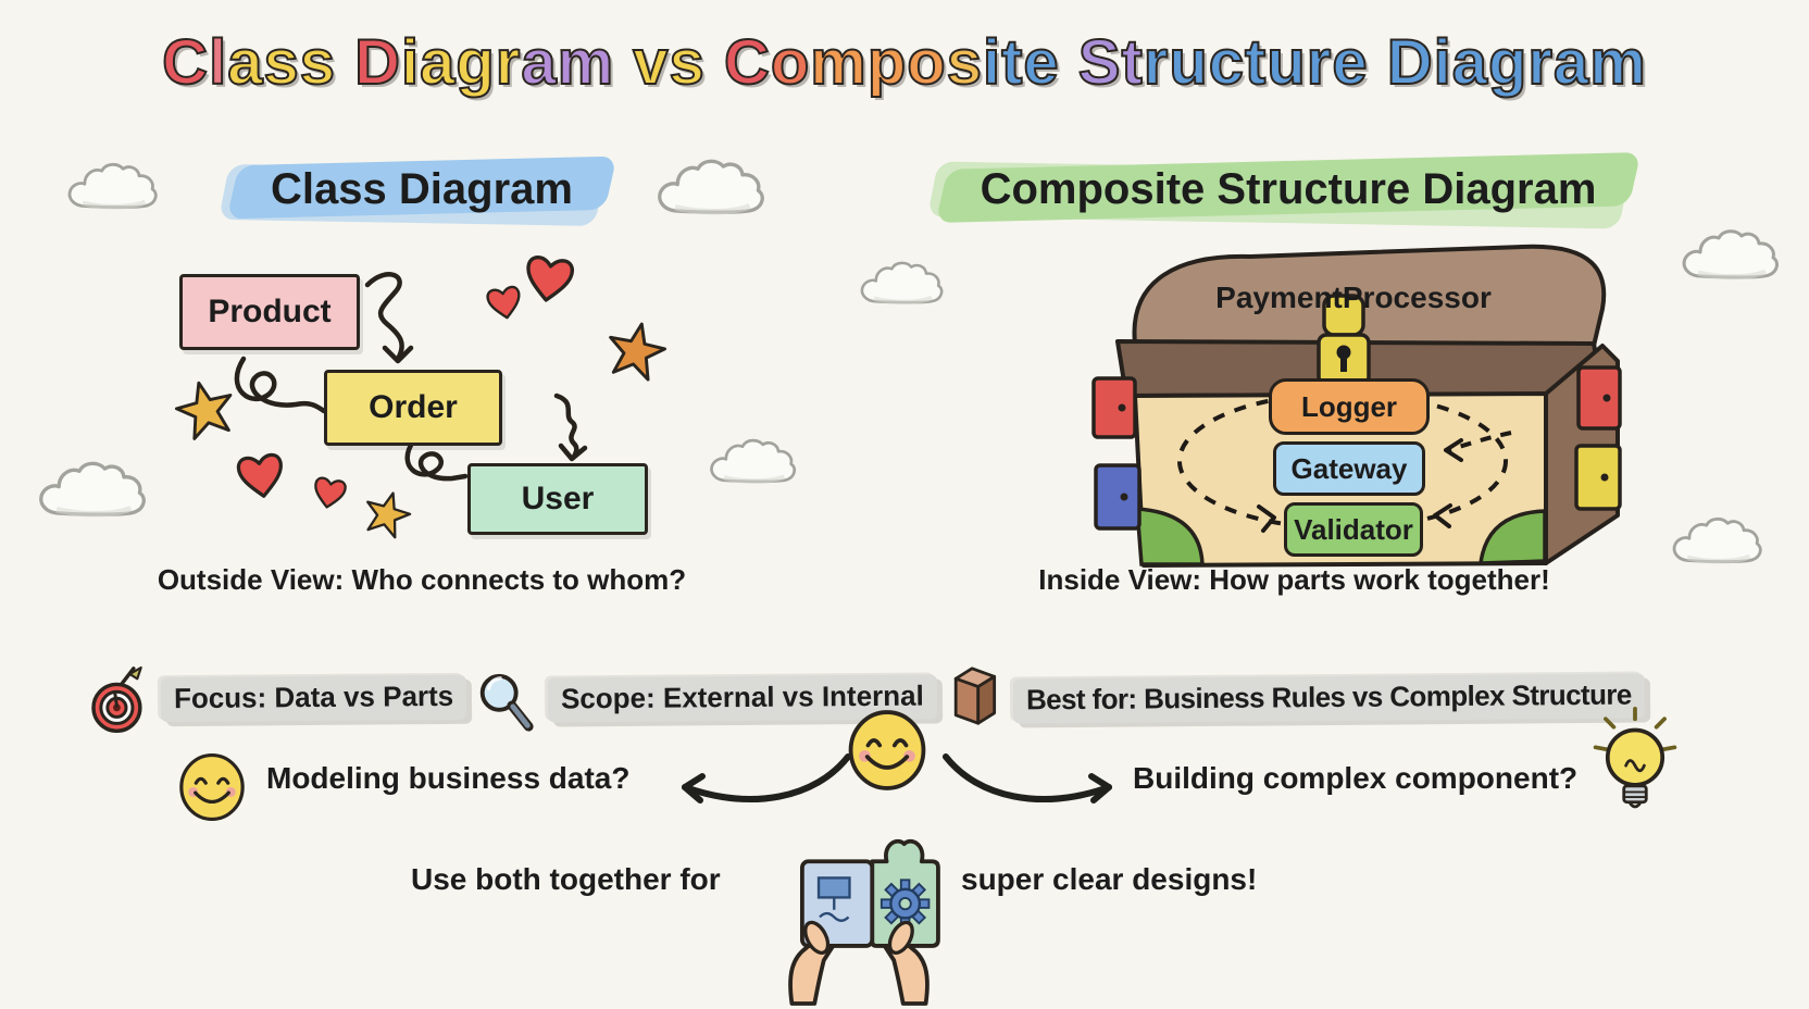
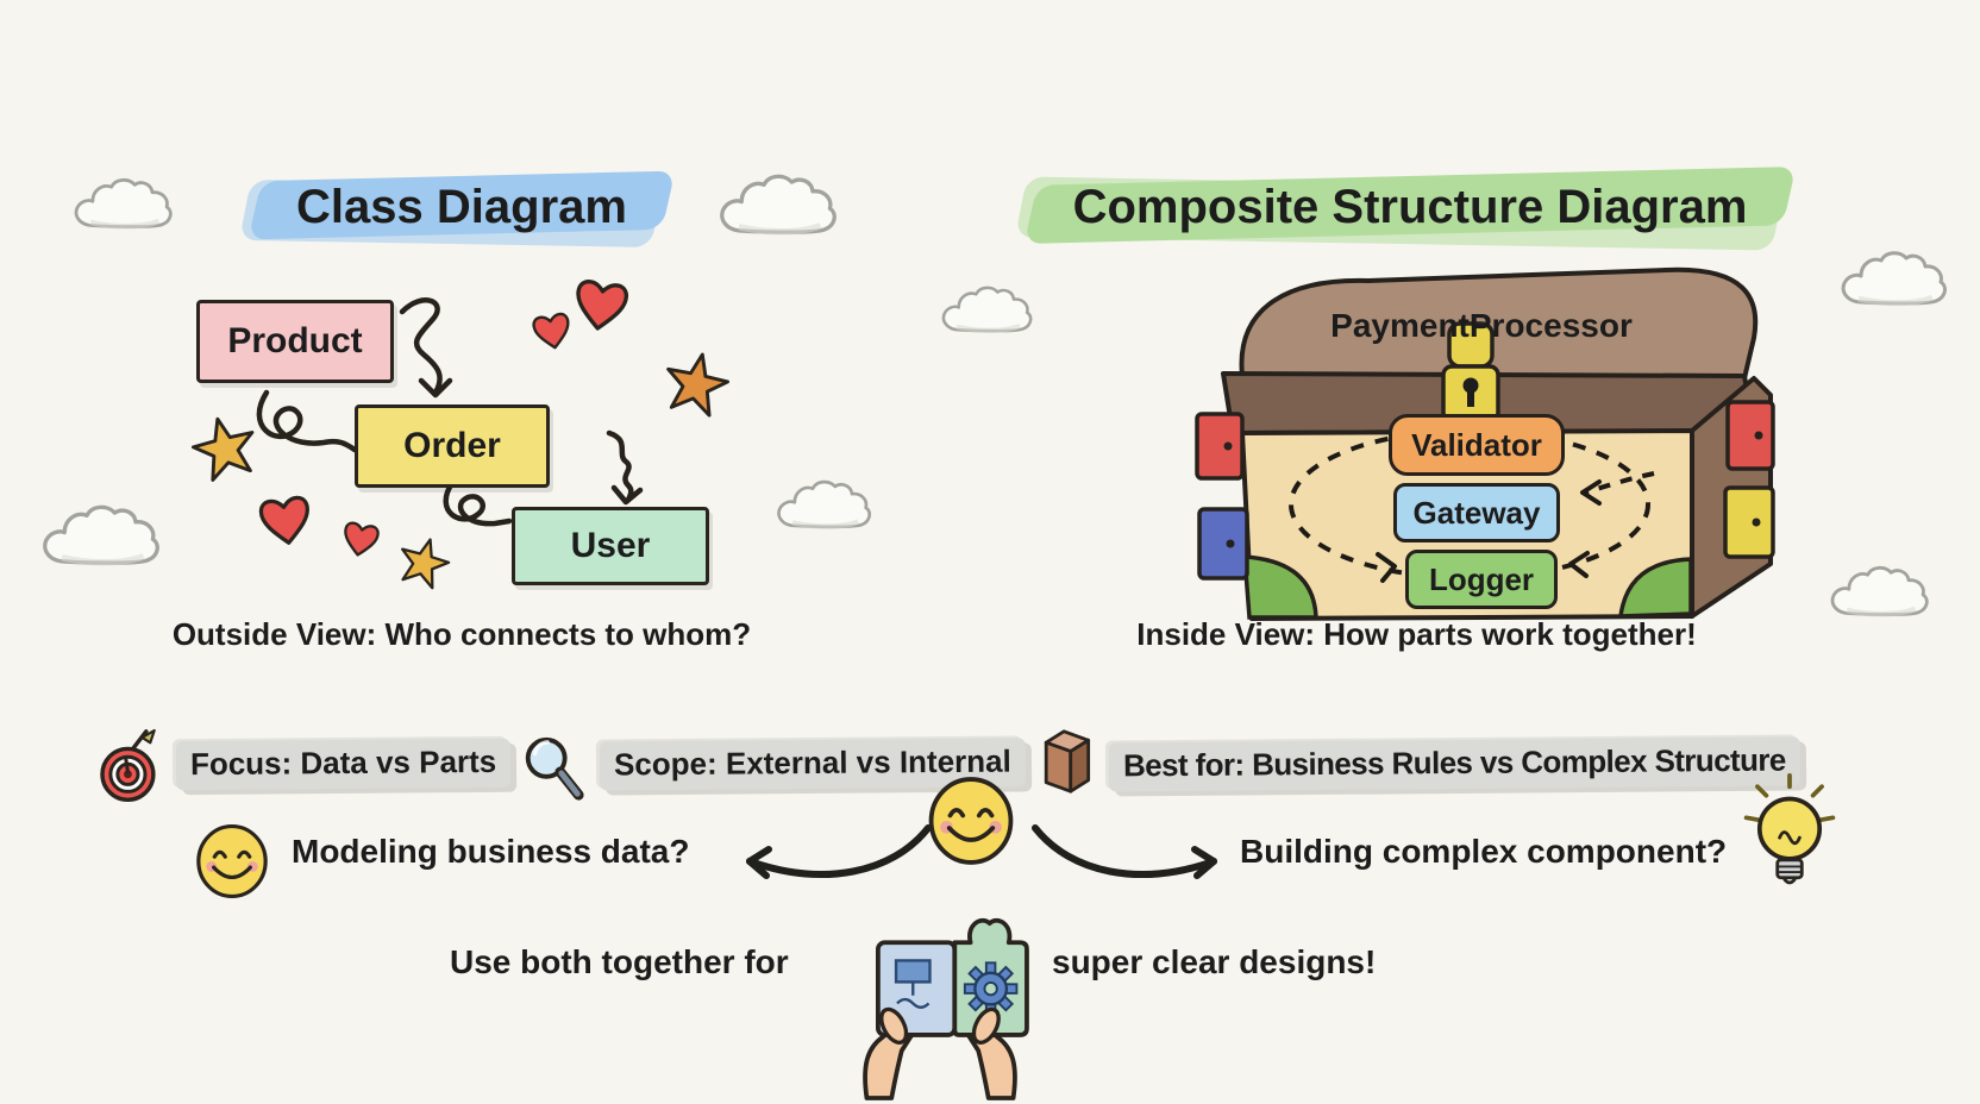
- Class Diagram vs Composite Structure Diagram
  Class Diagram
  Composite Structure Diagram
  Product
  Order
  User
  Outside View: Who connects to whom?
  Inside View: How parts work together!
  PaymentProcessor
- Logger
+ Validator
  Gateway
- Validator
+ Logger
  Focus: Data vs Parts
  Scope: External vs Internal
  Best for: Business Rules vs Complex Structure
  Modeling business data?
  Building complex component?
  Use both together for
  super clear designs!
